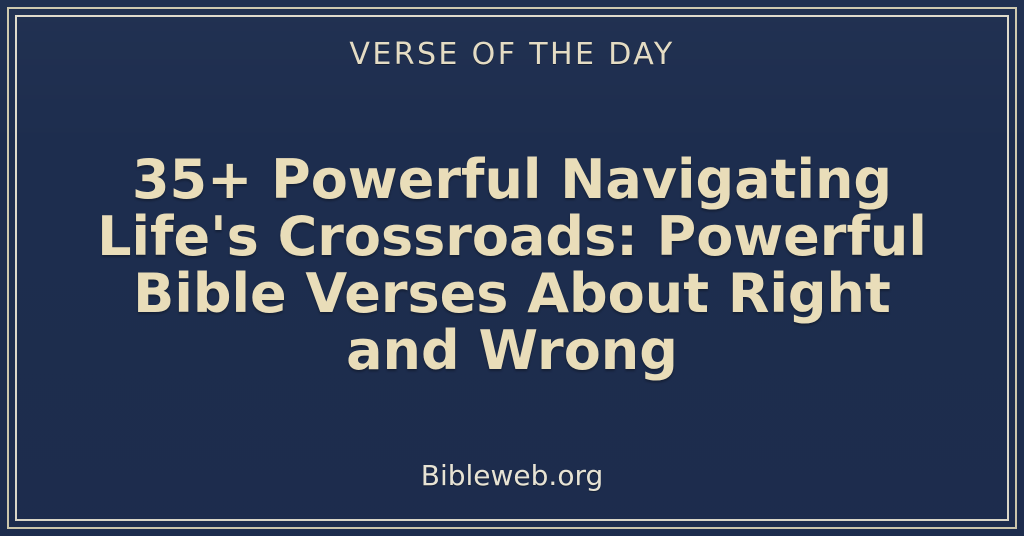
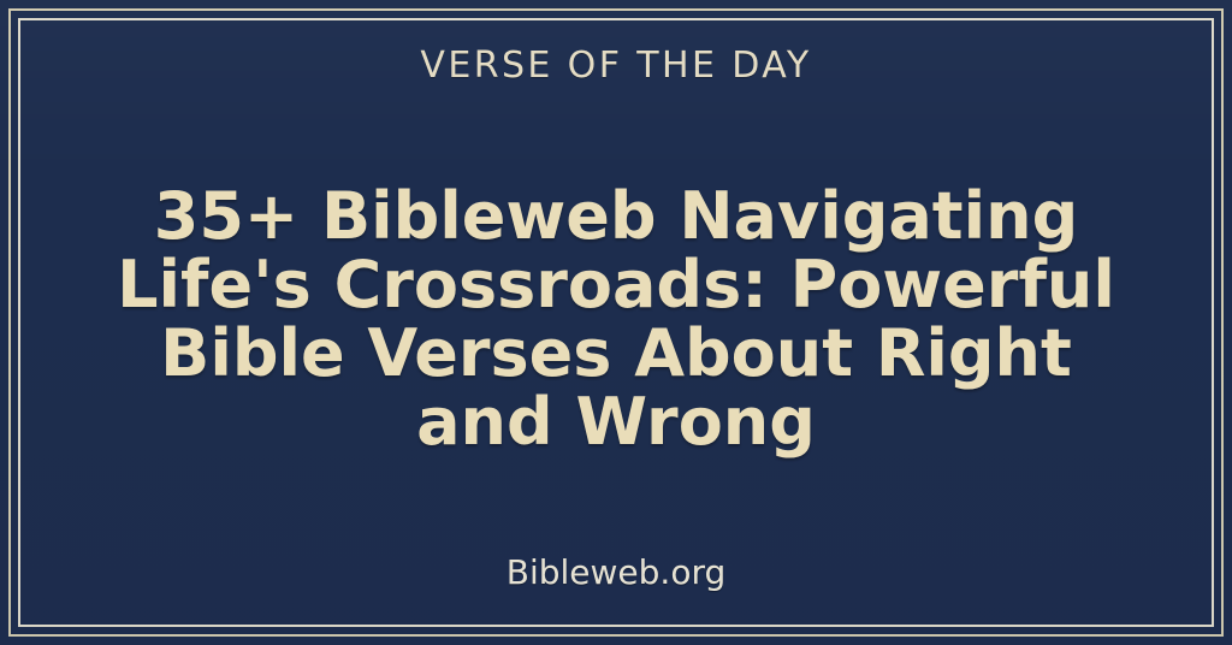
  VERSE OF THE DAY
- 35+ Powerful Navigating Life's Crossroads: Powerful Bible Verses About Right and Wrong
+ 35+ Bibleweb Navigating Life's Crossroads: Powerful Bible Verses About Right and Wrong
  Bibleweb.org
